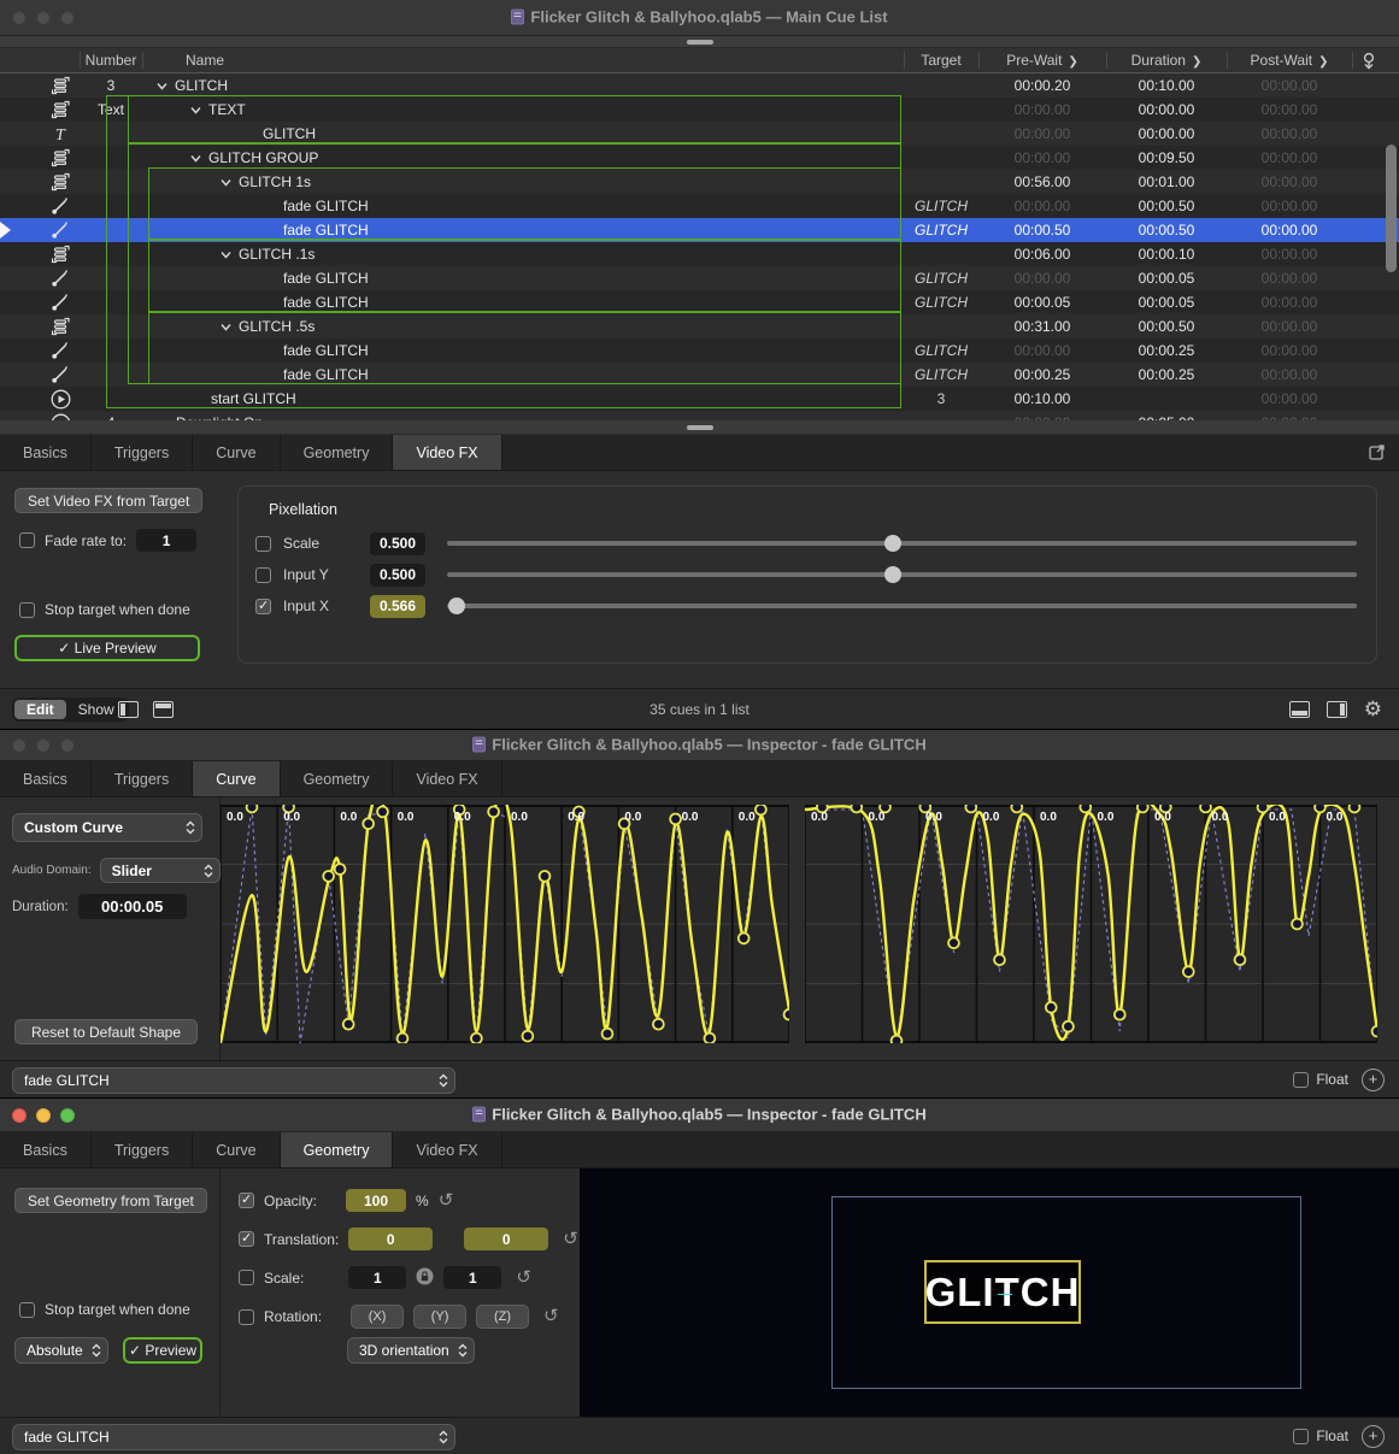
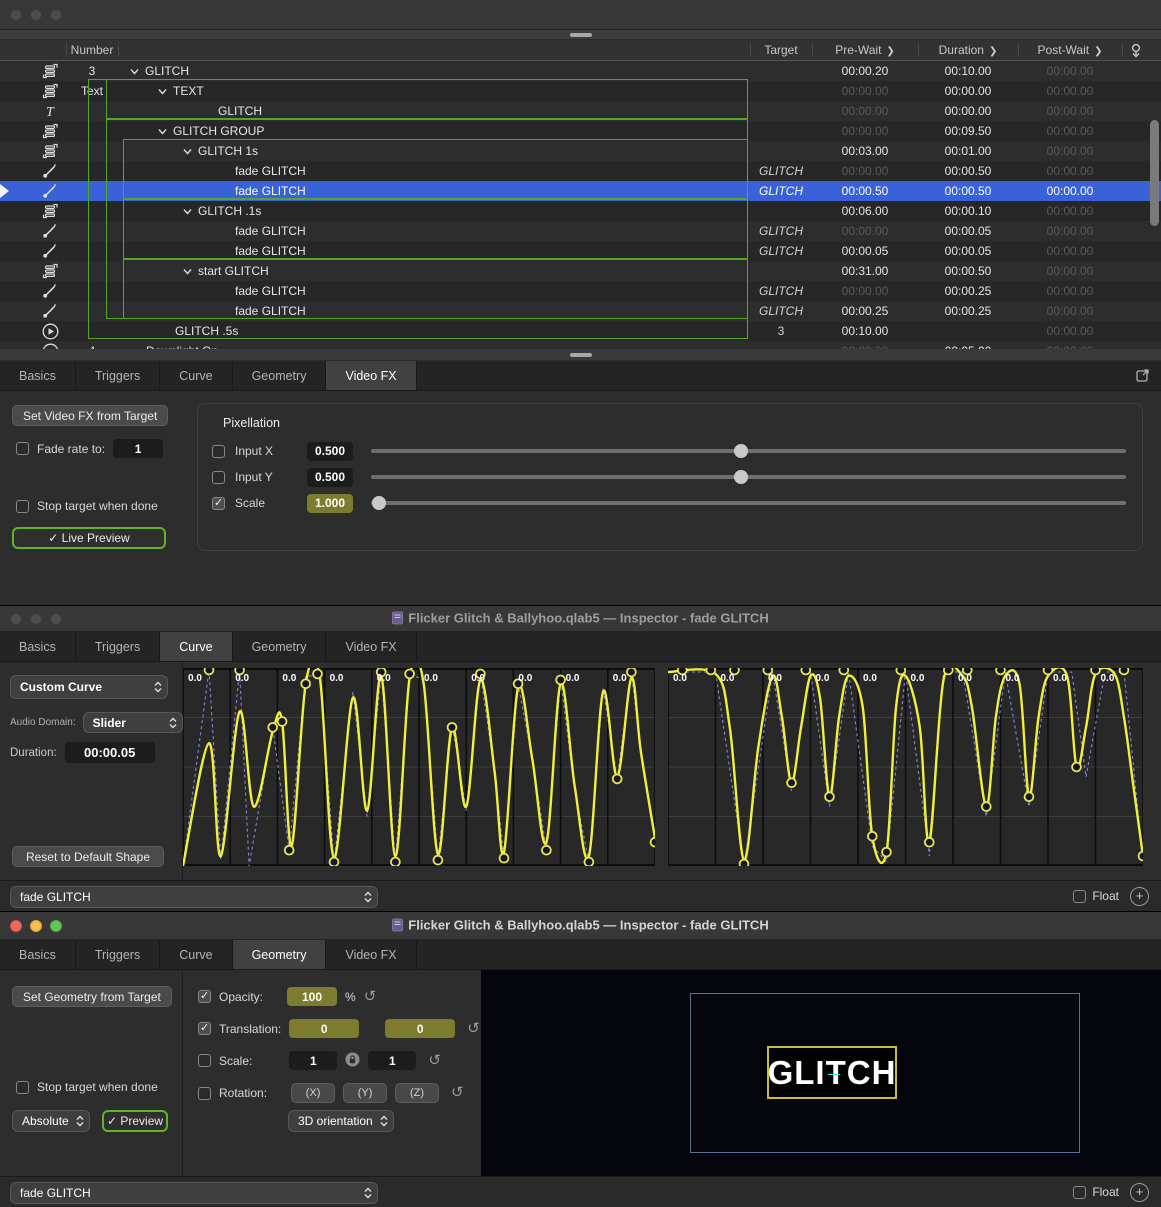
- Flicker Glitch & Ballyhoo.qlab5 — Main Cue List
  Number
- Name
  Target
  Pre-Wait ❯
  Duration ❯
  Post-Wait ❯
  3
  GLITCH
  00:00.20
  00:10.00
  00:00.00
  Text
  TEXT
  00:00.00
  00:00.00
  00:00.00
  T
  GLITCH
  00:00.00
  00:00.00
  00:00.00
  GLITCH GROUP
  00:00.00
  00:09.50
  00:00.00
  GLITCH 1s
- 00:56.00
+ 00:03.00
  00:01.00
  00:00.00
  fade GLITCH
  GLITCH
  00:00.00
  00:00.50
  00:00.00
  fade GLITCH
  GLITCH
  00:00.50
  00:00.50
  00:00.00
  GLITCH .1s
  00:06.00
  00:00.10
  00:00.00
  fade GLITCH
  GLITCH
  00:00.00
  00:00.05
  00:00.00
  fade GLITCH
  GLITCH
  00:00.05
  00:00.05
  00:00.00
- GLITCH .5s
+ start GLITCH
  00:31.00
  00:00.50
  00:00.00
  fade GLITCH
  GLITCH
  00:00.00
  00:00.25
  00:00.00
  fade GLITCH
  GLITCH
  00:00.25
  00:00.25
  00:00.00
- start GLITCH
+ GLITCH .5s
  3
  00:10.00
  00:00.00
  Basics
  Triggers
  Curve
  Geometry
  Video FX
  Set Video FX from Target
  Fade rate to:
  1
  Stop target when done
  ✓ Live Preview
  Pixellation
- Scale
+ Input X
  0.500
  Input Y
  0.500
- Input X
+ Scale
- 0.566
+ 1.000
- Edit
- Show
- 35 cues in 1 list
- ⚙
  Flicker Glitch & Ballyhoo.qlab5 — Inspector - fade GLITCH
  Basics
  Triggers
  Curve
  Geometry
  Video FX
  Custom Curve
  Audio Domain:
  Slider
  Duration:
  00:00.05
  Reset to Default Shape
  0.0
  0.0
  0.0
  0.0
  0.0
  0.0
  0.0
  0.0
  0.0
  0.0
  0.0
  0.0
  0.0
  0.0
  0.0
  0.0
  0.0
  0.0
  0.0
  0.0
  fade GLITCH
  Float
  +
  Flicker Glitch & Ballyhoo.qlab5 — Inspector - fade GLITCH
  Basics
  Triggers
  Curve
  Geometry
  Video FX
  Set Geometry from Target
  Stop target when done
  Absolute
  ✓ Preview
  Opacity:
  100
  %
  ↺
  Translation:
  0
  0
  ↺
  Scale:
  1
  1
  ↺
  Rotation:
  (X)
  (Y)
  (Z)
  ↺
  3D orientation
  GLITCH
  fade GLITCH
  Float
  +
